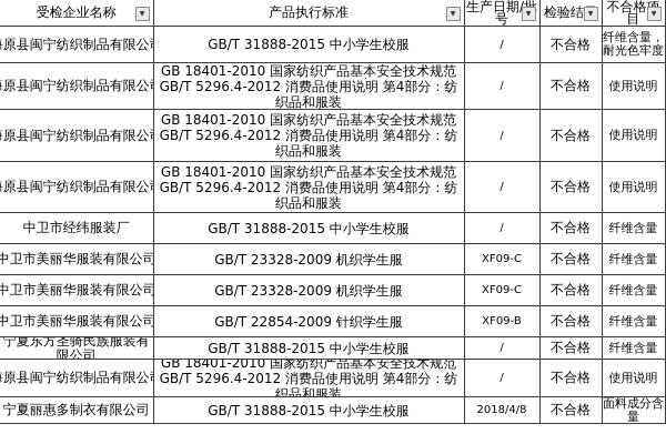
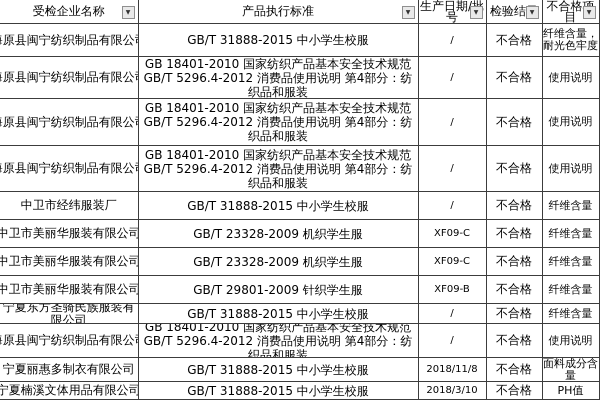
  受检企业名称	产品执行标准	生产日期号	检验结	不合格目
  原县闽宁纺织制品有限公	GB/T 31888-2015 中小学生校服	/	不合格	纤维含量，耐光色牢度
  原县闽宁纺织制品有限公	GB 18401-2010 国家纺织产品基本安全技术规范 GB/T 5296.4-2012 消费品使用说明 第4部分：纺织品和服装	/	不合格	使用说明
  原县闽宁纺织制品有限公	GB 18401-2010 国家纺织产品基本安全技术规范 GB/T 5296.4-2012 消费品使用说明 第4部分：纺织品和服装	/	不合格	使用说明
  原县闽宁纺织制品有限公	GB 18401-2010 国家纺织产品基本安全技术规范 GB/T 5296.4-2012 消费品使用说明 第4部分：纺织品和服装	/	不合格	使用说明
  中卫市经纬服装厂	GB/T 31888-2015 中小学生校服	/	不合格	纤维含量
  中卫市美丽华服装有限公司	GB/T 23328-2009 机织学生服	XF09-C	不合格	纤维含量
  中卫市美丽华服装有限公司	GB/T 23328-2009 机织学生服	XF09-C	不合格	纤维含量
- 中卫市美丽华服装有限公司	GB/T 22854-2009 针织学生服	XF09-B	不合格	纤维含量
+ 中卫市美丽华服装有限公司	GB/T 29801-2009 针织学生服	XF09-B	不合格	纤维含量
  宁夏东方圣骑民族服装有限公司	GB/T 31888-2015 中小学生校服	/	不合格	纤维含量
  原县闽宁纺织制品有限公	GB 18401-2010 国家纺织产品基本安全技术规范 GB/T 5296.4-2012 消费品使用说明 第4部分：纺织品和服装	/	不合格	使用说明
- 宁夏丽惠多制衣有限公司	GB/T 31888-2015 中小学生校服	2018/4/8	不合格	面料成分含量
+ 宁夏丽惠多制衣有限公司	GB/T 31888-2015 中小学生校服	2018/11/8	不合格	面料成分含量
+ 宁夏楠溪文体用品有限公司	GB/T 31888-2015 中小学生校服	2018/3/10	不合格	PH值
